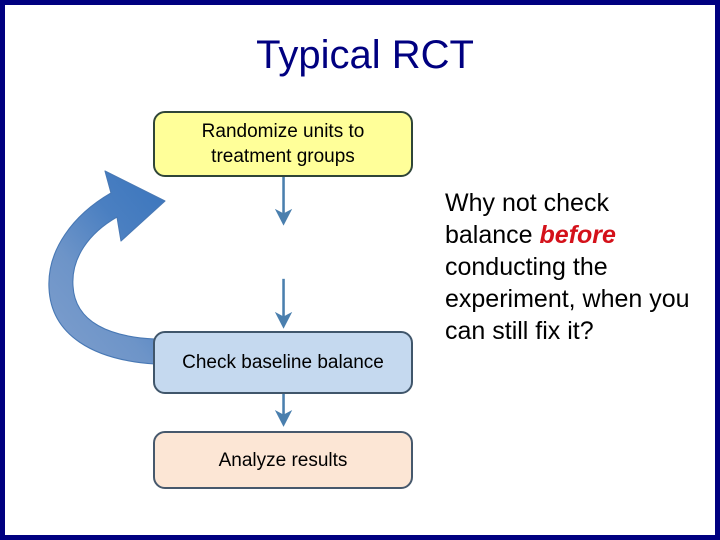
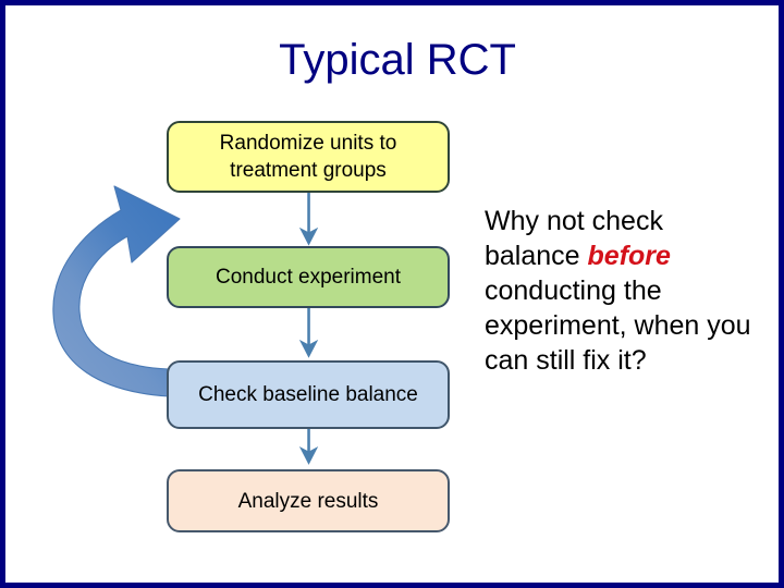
  Typical RCT
  Randomize units to treatment groups
+ Conduct experiment
  Check baseline balance
  Analyze results
  Why not check
  balance before
  conducting the
  experiment, when you
  can still fix it?
